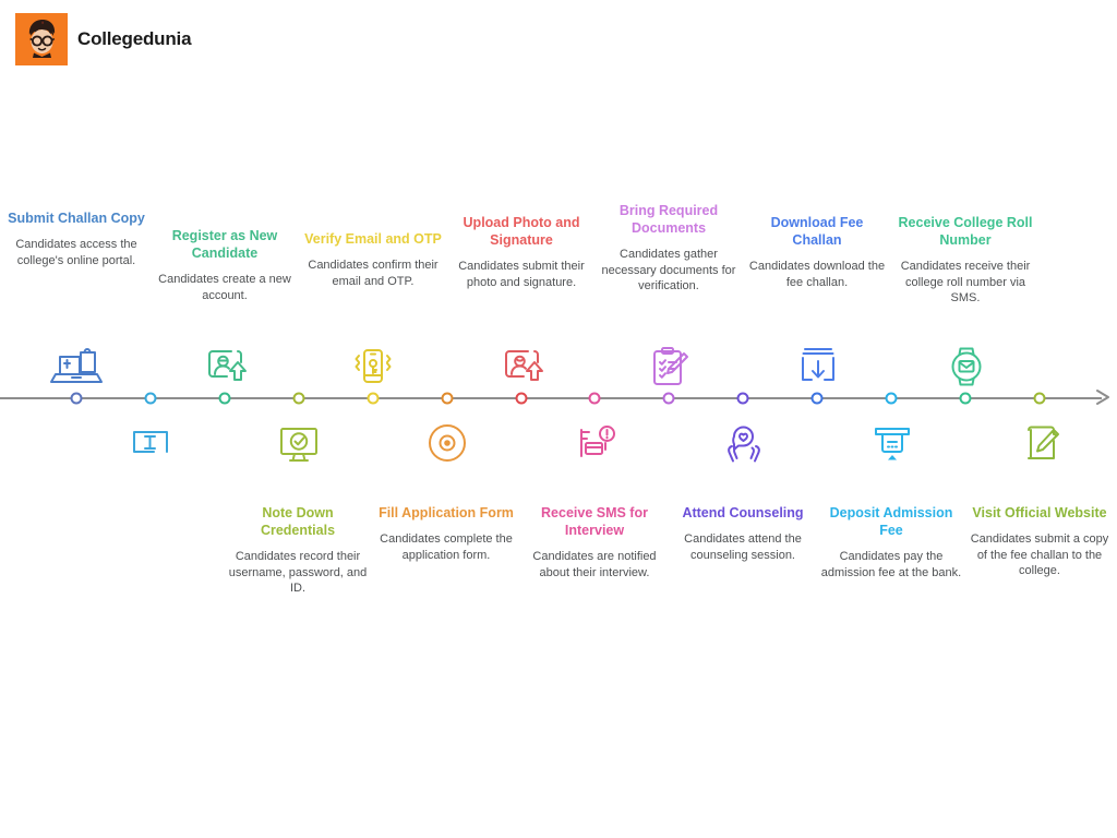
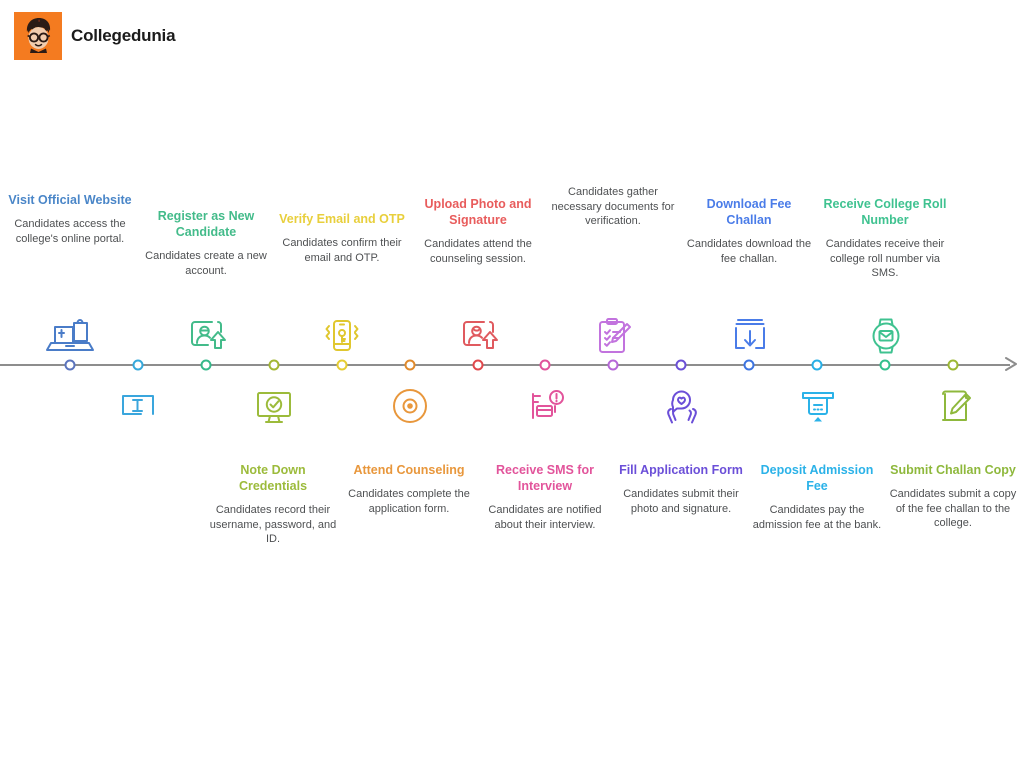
  Collegedunia
- Submit Challan Copy
+ Visit Official Website
  Candidates access the college's online portal.
  Register as New Candidate
  Candidates create a new account.
  Note Down Credentials
  Candidates record their username, password, and ID.
  Verify Email and OTP
  Candidates confirm their email and OTP.
- Fill Application Form
+ Attend Counseling
  Candidates complete the application form.
  Upload Photo and Signature
- Candidates submit their photo and signature.
+ Candidates attend the counseling session.
  Receive SMS for Interview
  Candidates are notified about their interview.
- Bring Required Documents
  Candidates gather necessary documents for verification.
- Attend Counseling
+ Fill Application Form
- Candidates attend the counseling session.
+ Candidates submit their photo and signature.
  Download Fee Challan
  Candidates download the fee challan.
  Deposit Admission Fee
  Candidates pay the admission fee at the bank.
  Receive College Roll Number
  Candidates receive their college roll number via SMS.
- Visit Official Website
+ Submit Challan Copy
  Candidates submit a copy of the fee challan to the college.
